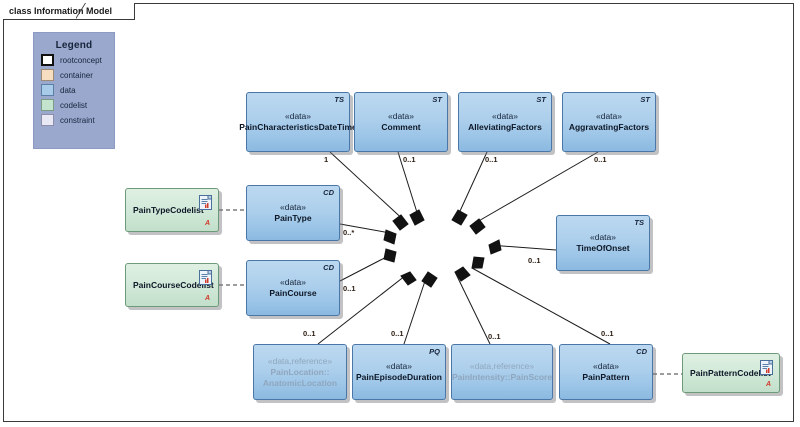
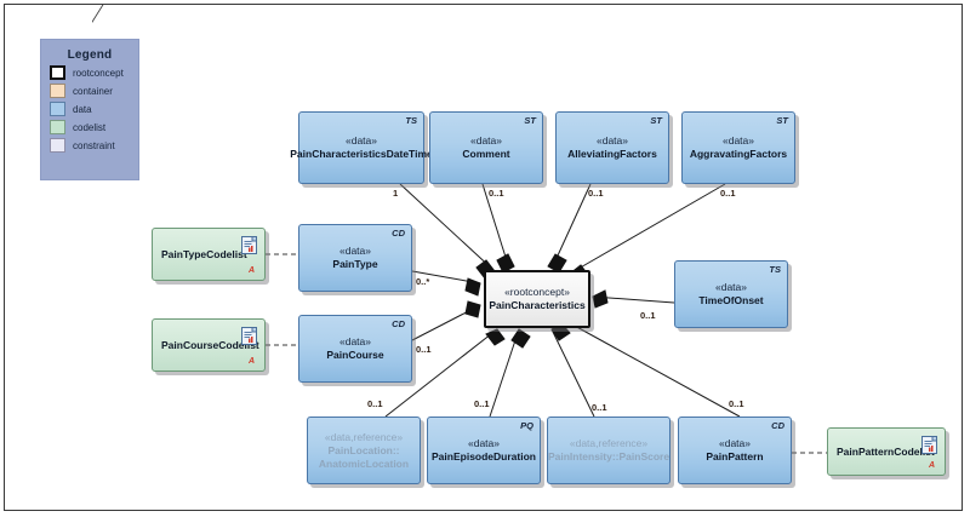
- class Information Model
  Legend
  rootconcept
  container
  data
  codelist
  constraint
  TS
  «data»
  PainCharacteristicsDateTim
  ST
  «data»
  Comment
  ST
  «data»
  AlleviatingFactors
  ST
  «data»
  AggravatingFactors
  PainTypeCodelist
  CD
  «data»
  PainType
  PainCourseCodelist
  CD
  «data»
  PainCourse
+ «rootconcept»
+ PainCharacteristics
  TS
  «data»
  TimeOfOnset
  «data,reference»
  PainLocation::
  AnatomicLocation
  PQ
  «data»
  PainEpisodeDuration
  «data,reference»
  PainIntensity::PainScore
  CD
  «data»
  PainPattern
  PainPatternCodel
  1
  0..1
  0..1
  0..1
  0..*
  0..1
  0..1
  0..1
  0..1
  0..1
  0..1
